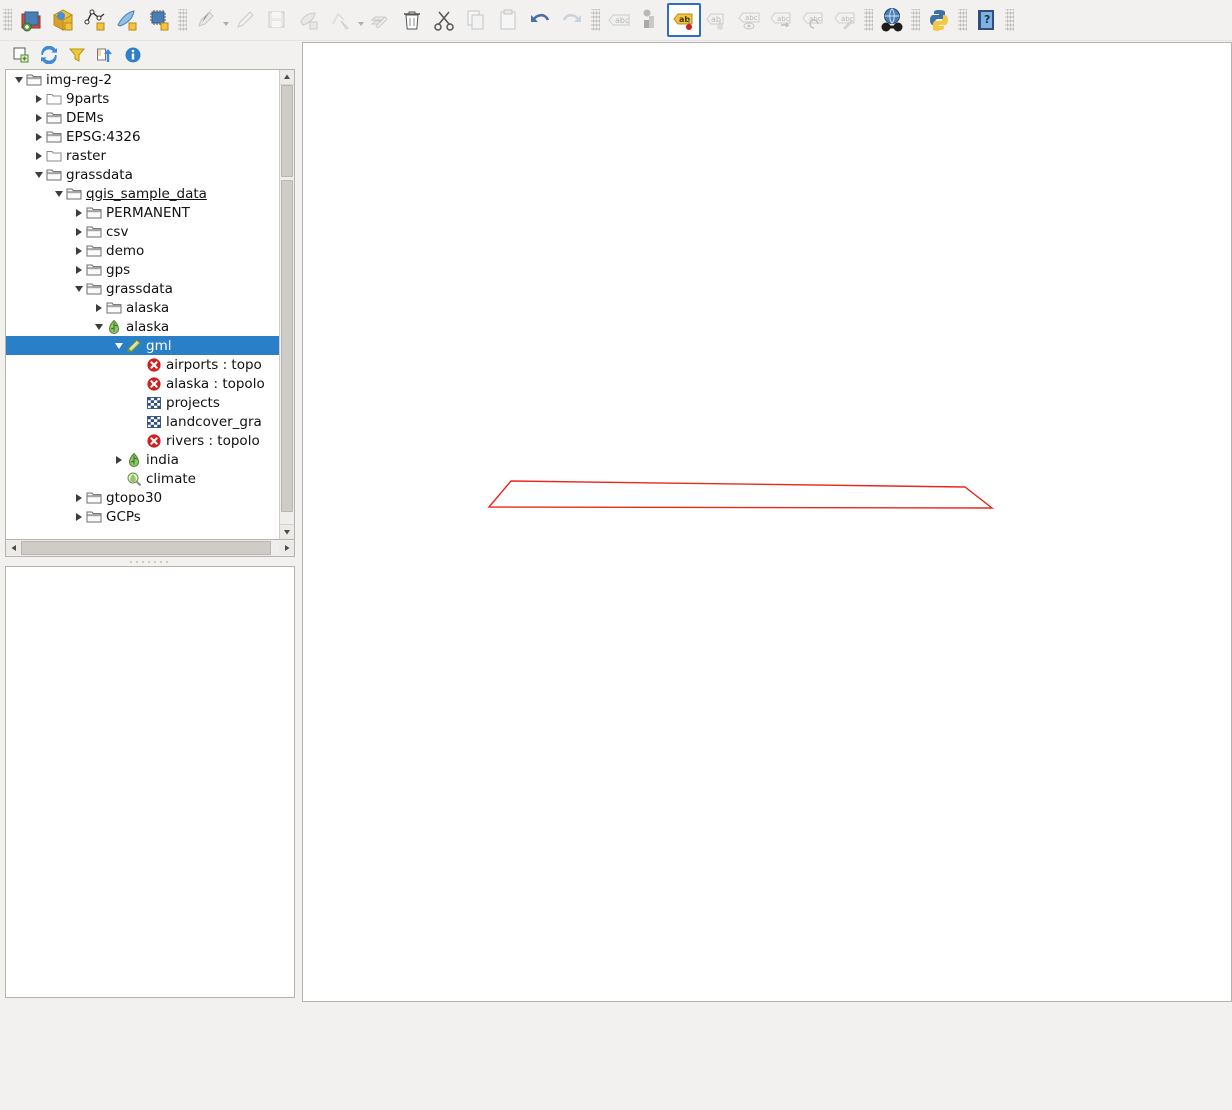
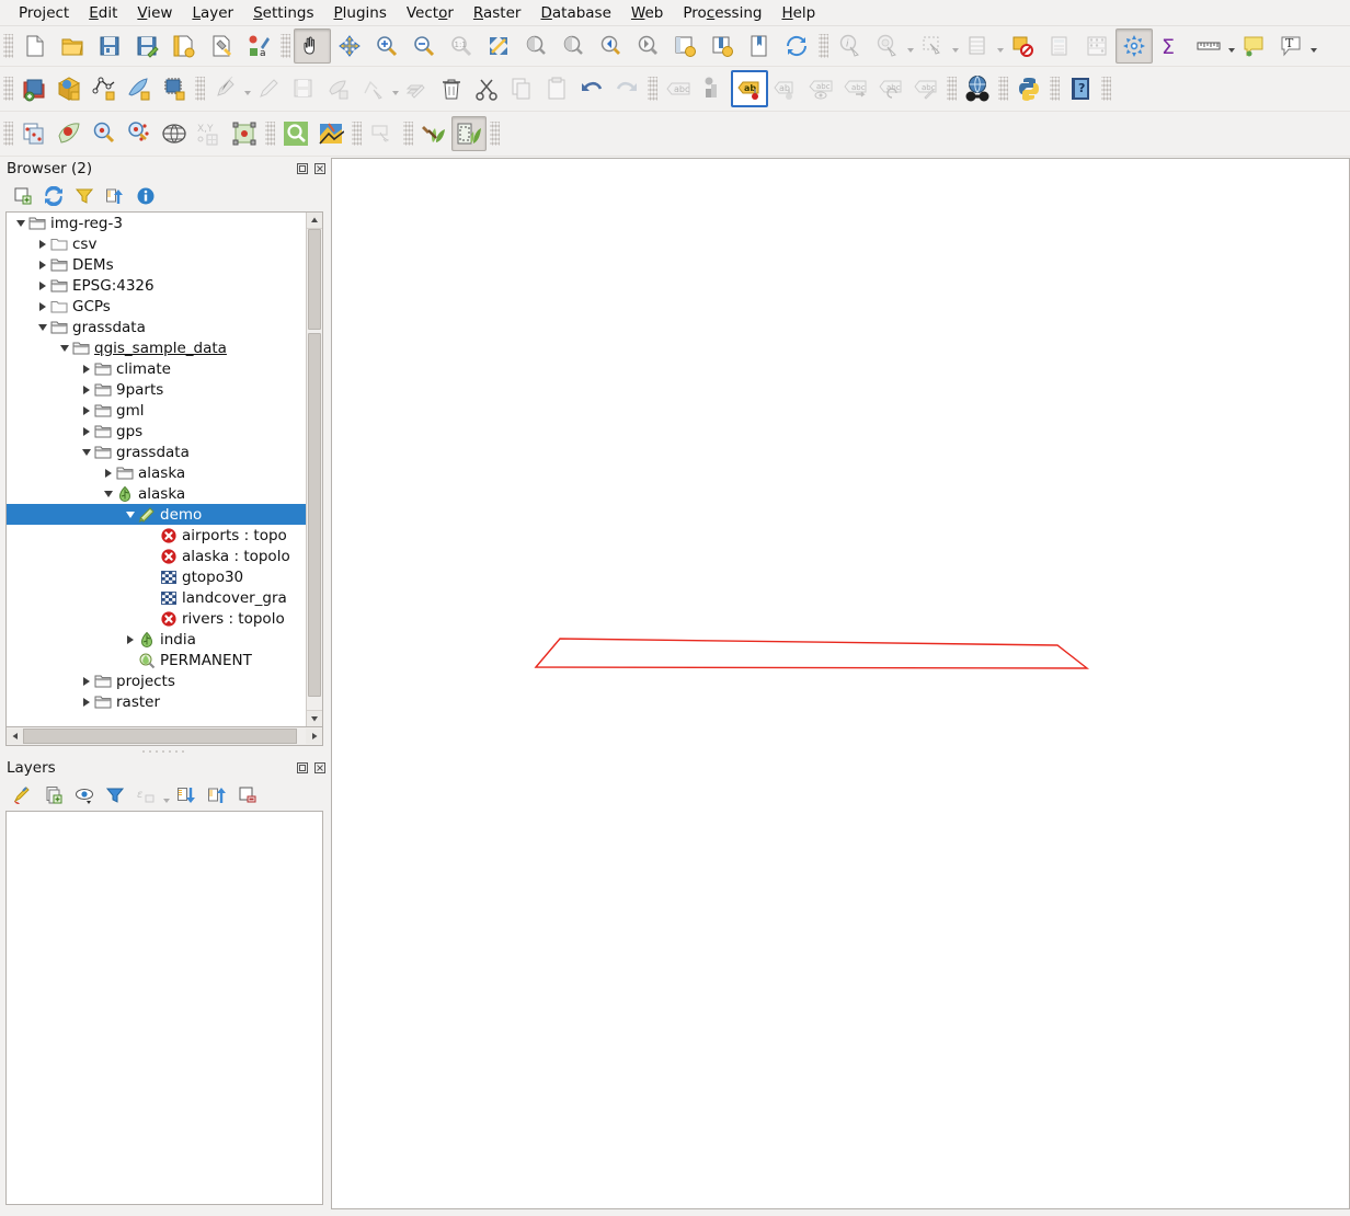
+ Project
+ Edit
+ View
+ Layer
+ Settings
+ Plugins
+ Vector
+ Raster
+ Database
+ Web
+ Processing
+ Help
+ a
+ 1:1
+ i
+ Σ
+ T
  abc
  ab
  ab
  abc
  abc
  abc
  abc
  ?
+ X,Y
+ Browser (2)
- img-reg-2
+ img-reg-3
- 9parts
+ csv
  DEMs
  EPSG:4326
- raster
+ GCPs
  grassdata
  qgis_sample_data
- PERMANENT
+ climate
- csv
+ 9parts
- demo
+ gml
  gps
  grassdata
  alaska
  alaska
- gml
+ demo
  airports : topo
  alaska : topolo
- projects
+ gtopo30
  landcover_gra
  rivers : topolo
  india
- climate
+ PERMANENT
- gtopo30
+ projects
- GCPs
+ raster
+ Layers
+ ε
